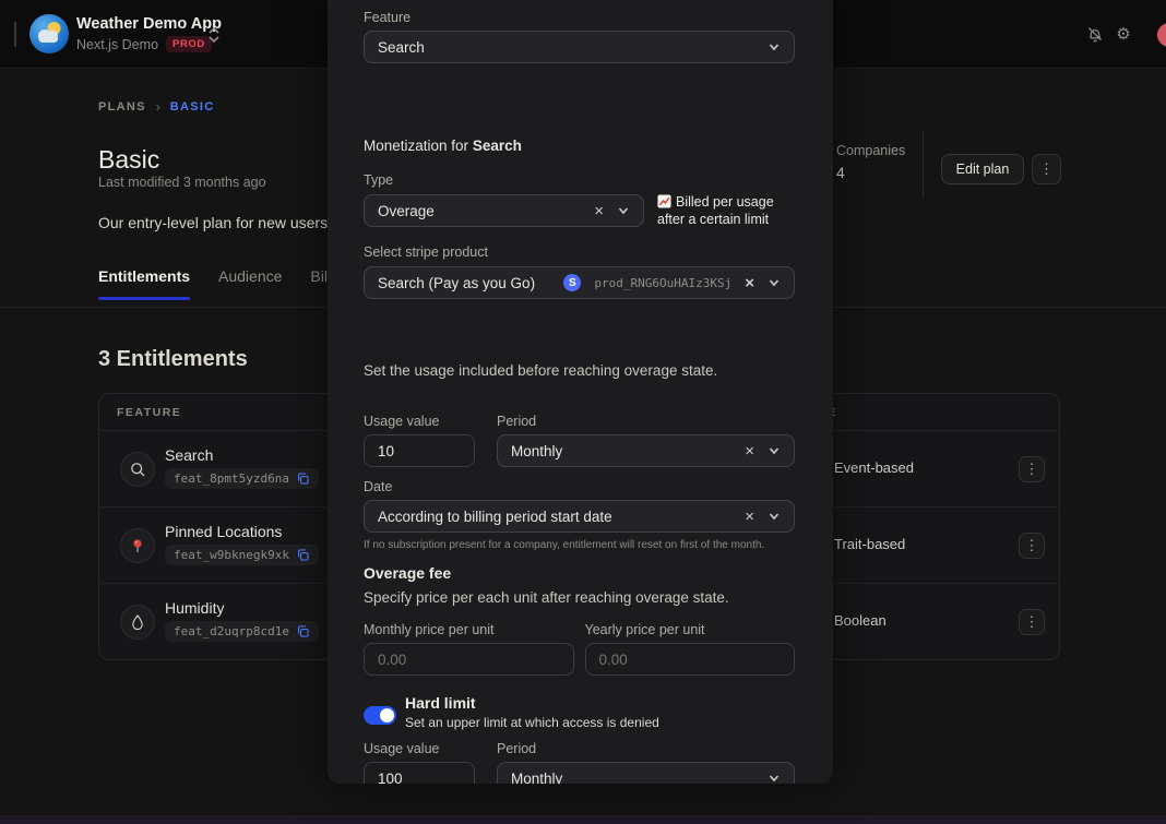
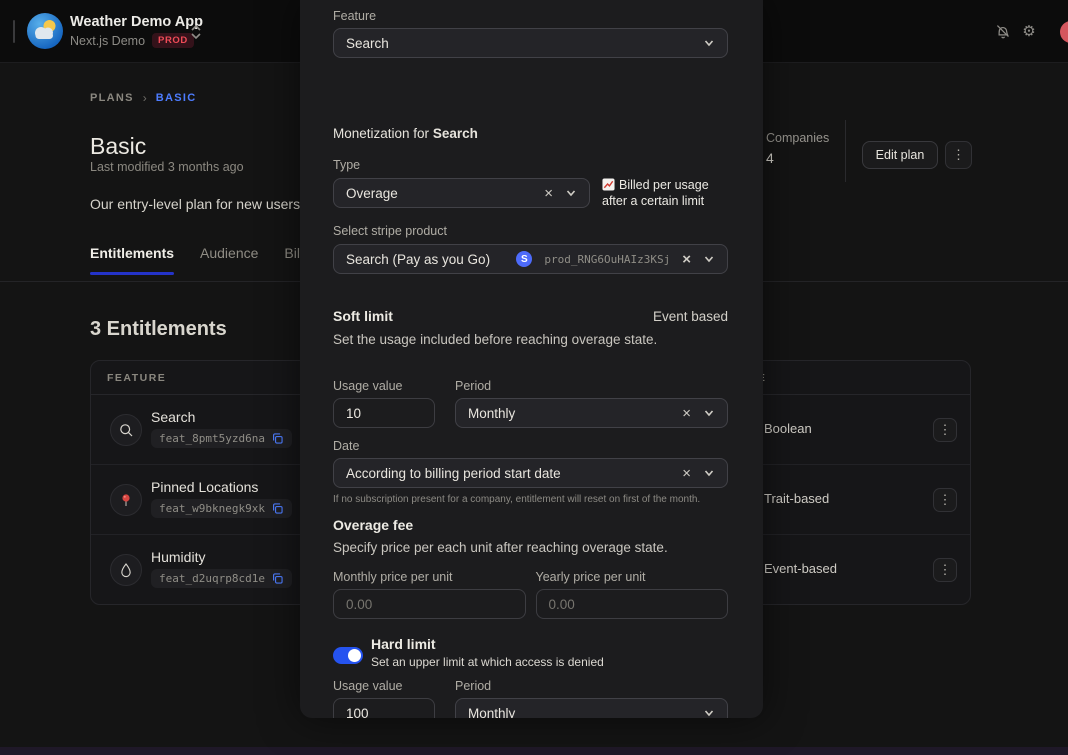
  Weather Demo App
  Next.js Demo
  PROD
  ⚙
  PLANS
  ›
  BASIC
  Basic
  Last modified 3 months ago
  Our entry-level plan for new users
  Entitlements
  Audience
  Companies
  4
  Edit plan
  ⋮
  3 Entitlements
  FEATURE
  Search
  feat_8pmt5yzd6na
- Event-based
+ Boolean
  ⋮
  Pinned Locations
  feat_w9bknegk9xk
  Trait-based
  ⋮
  Humidity
  feat_d2uqrp8cd1e
- Boolean
+ Event-based
  ⋮
  Feature
  Search
  Monetization for Search
  Type
  Overage
  ×
  Billed per usage after a certain limit
  Select stripe product
  Search (Pay as you Go)
  S
  prod_RNG6OuHAIz3KSj
  ×
+ Soft limit
+ Event based
  Set the usage included before reaching overage state.
  Usage value
  10
  Period
  Monthly
  ×
  Date
  According to billing period start date
  ×
  If no subscription present for a company, entitlement will reset on first of the month.
  Overage fee
  Specify price per each unit after reaching overage state.
  Monthly price per unit
  0.00
  Yearly price per unit
  0.00
  Hard limit
  Set an upper limit at which access is denied
  Usage value
  100
  Period
  Monthly
